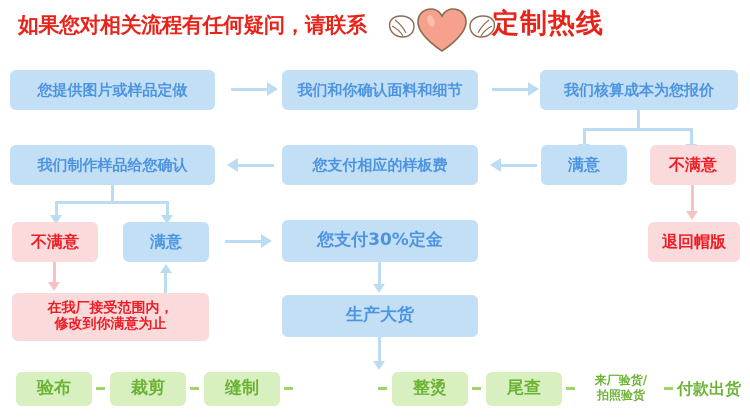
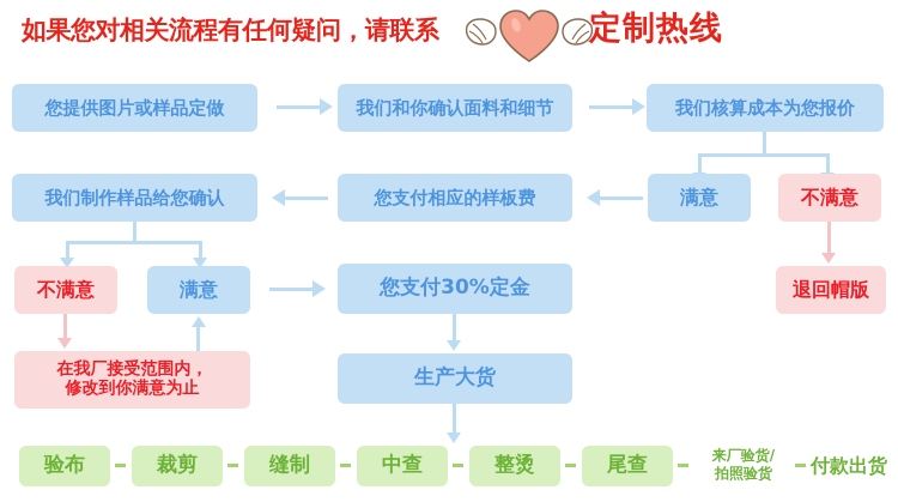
  如果您对相关流程有任何疑问，请联系
  定制热线
  您提供图片或样品定做
  我们和你确认面料和细节
  我们核算成本为您报价
  我们制作样品给您确认
  您支付相应的样板费
  满意
  不满意
  不满意
  满意
  您支付30%定金
  退回帽版
  在我厂接受范围内，
  修改到你满意为止
  生产大货
  验布
  裁剪
  缝制
+ 中查
  整烫
  尾查
  来厂验货/
  拍照验货
  付款出货
